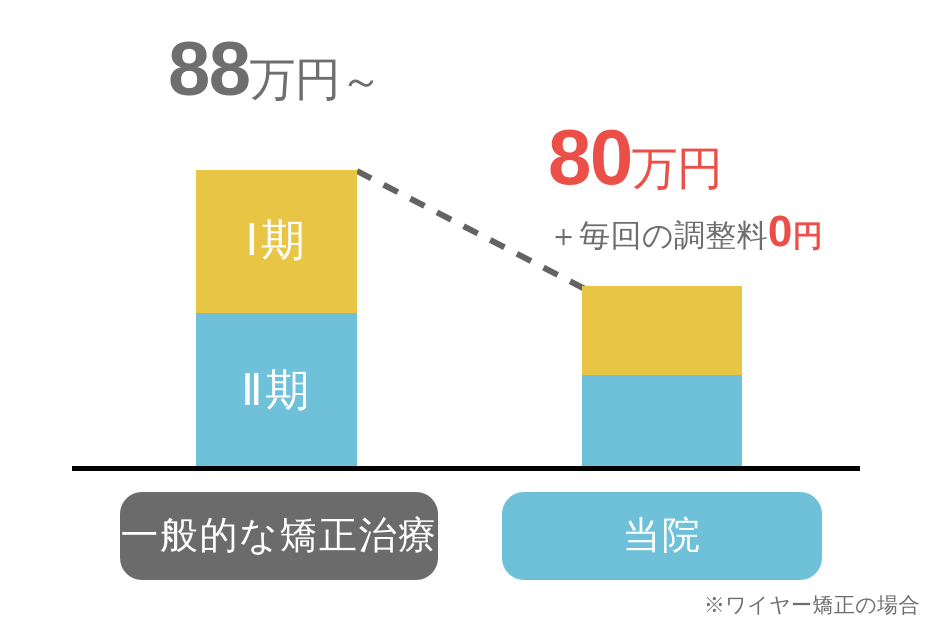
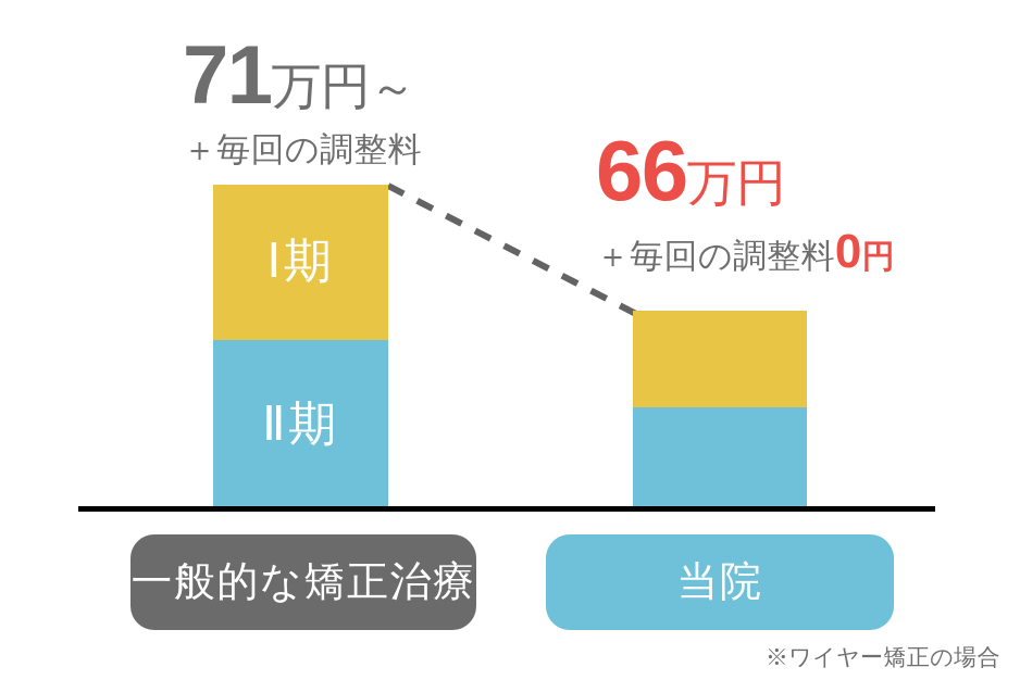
- 88万円～
+ 71万円～
+ ＋毎回の調整料
- 80万円
+ 66万円
  ＋毎回の調整料0円
  Ⅰ期
  Ⅱ期
  一般的な矯正治療
  当院
  ※ワイヤー矯正の場合
